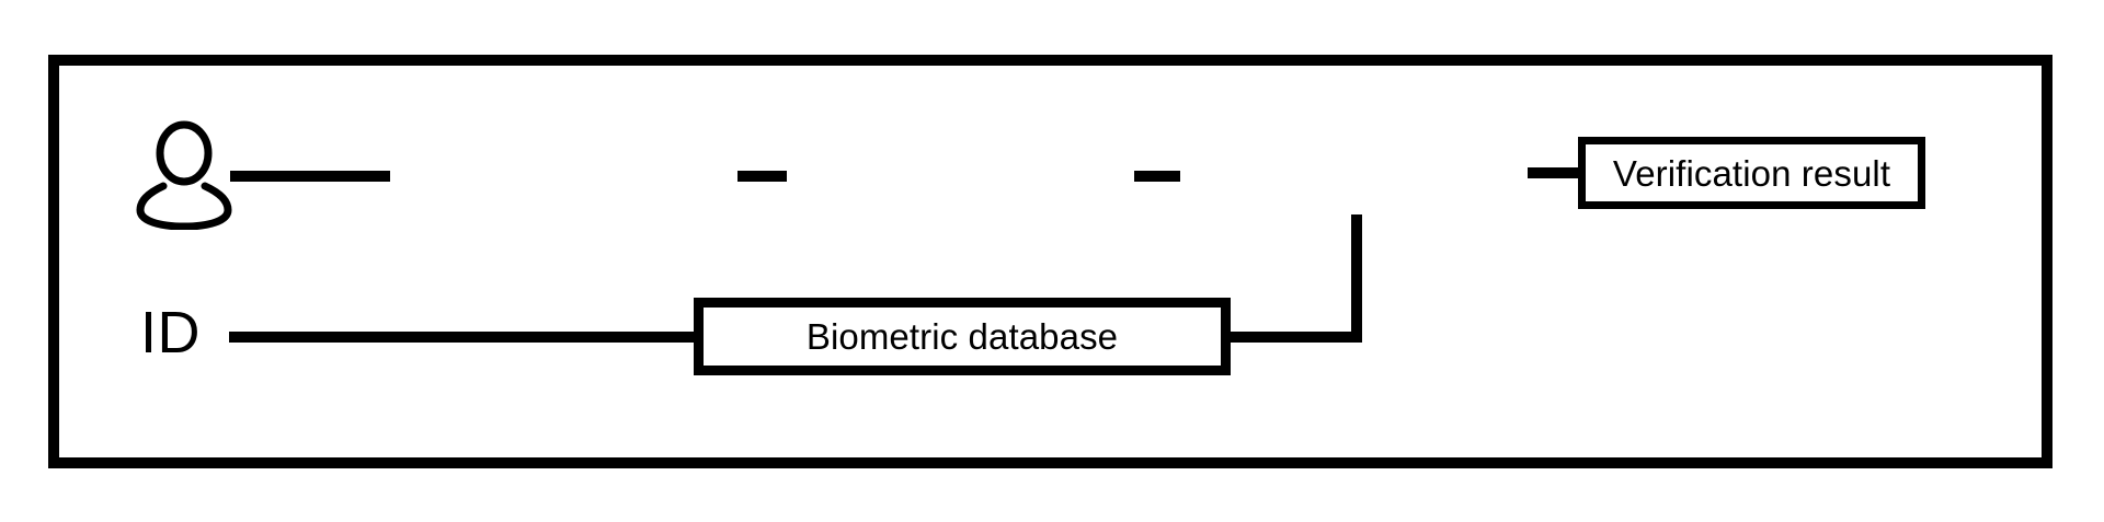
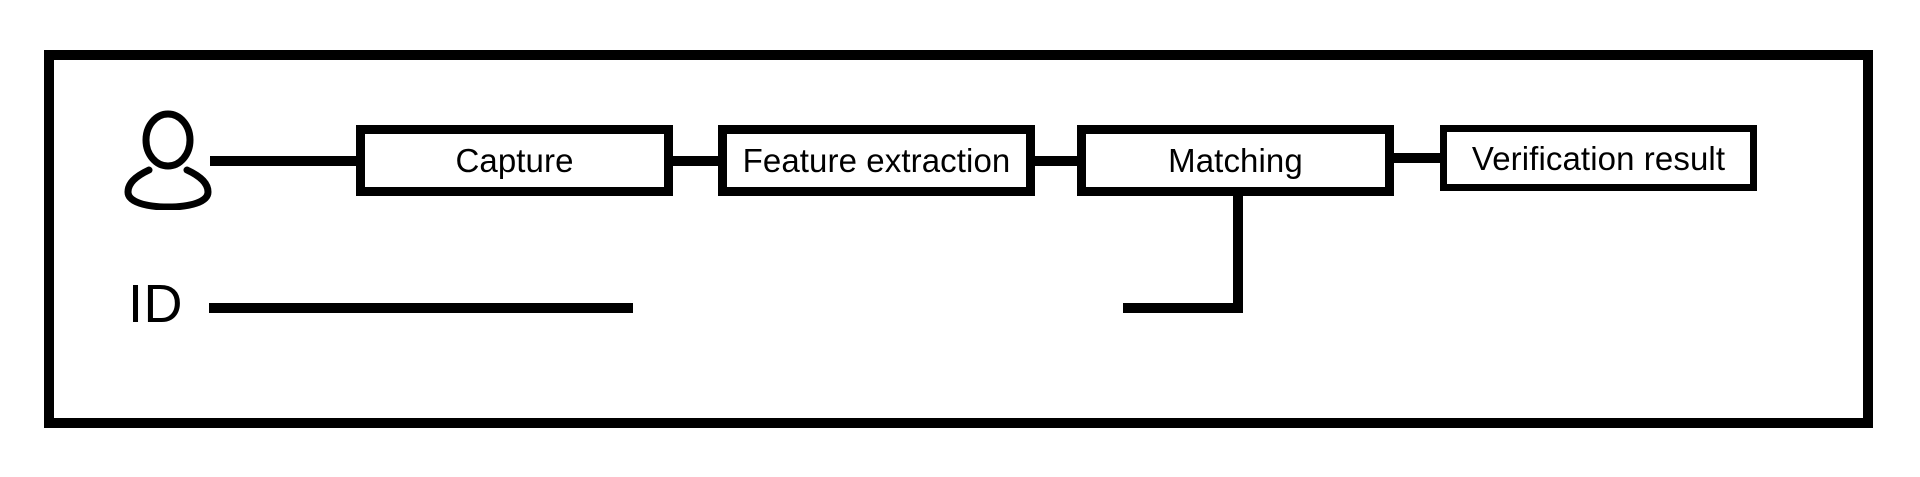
  ID
+ Capture
+ Feature extraction
+ Matching
  Verification result
- Biometric database
